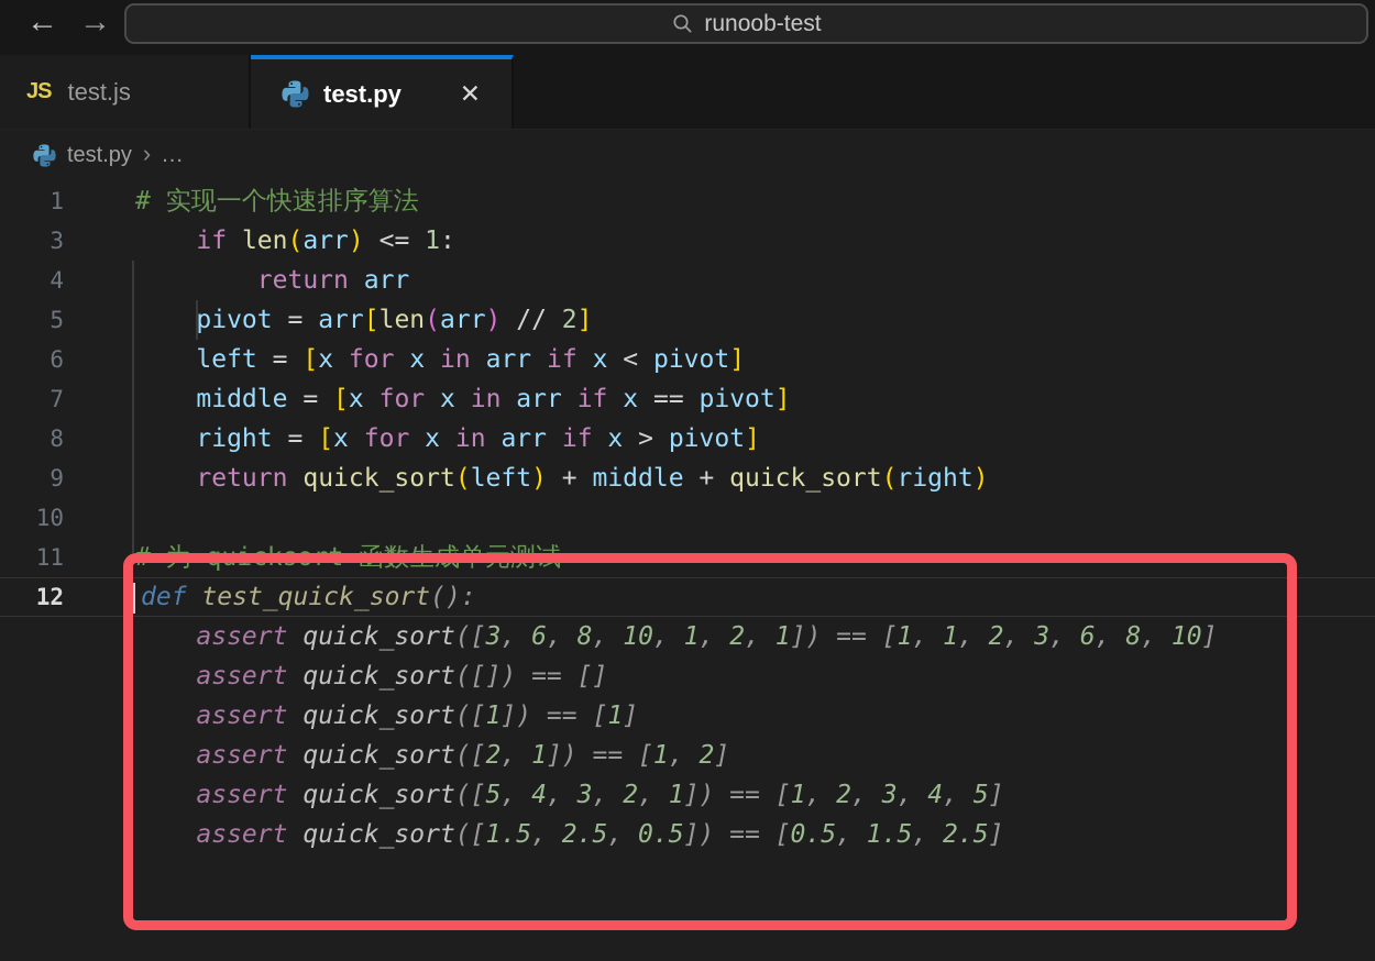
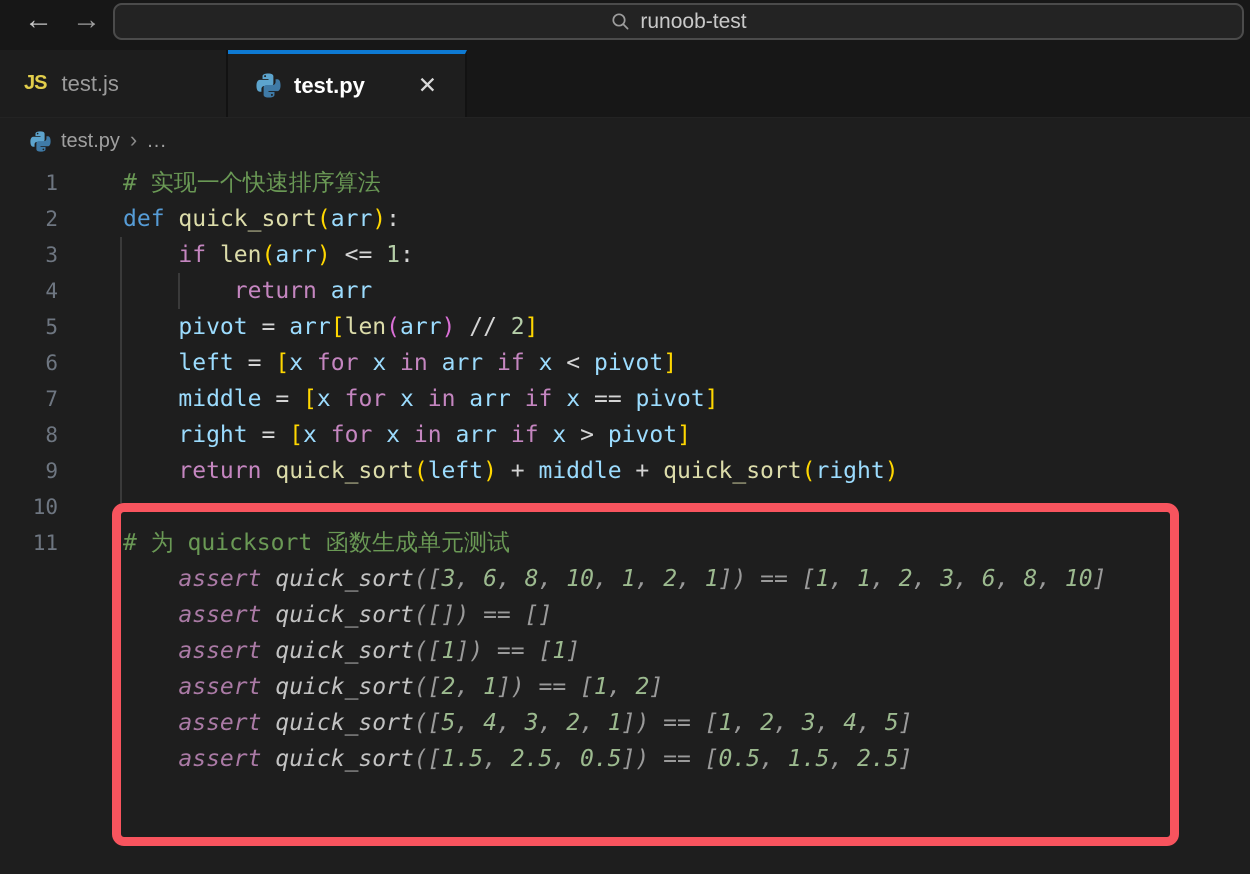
  ←
  →
  runoob-test
  JS
  test.js
  test.py
  ✕
  test.py
  ›
  ...
  1
  # 实现一个快速排序算法
+ 2
+ def quick_sort(arr):
  3
  if len(arr) <= 1:
  4
  return arr
  5
  pivot = arr[len(arr) // 2]
  6
  left = [x for x in arr if x < pivot]
  7
  middle = [x for x in arr if x == pivot]
  8
  right = [x for x in arr if x > pivot]
  9
  return quick_sort(left) + middle + quick_sort(right)
  10
  11
  # 为 quicksort 函数生成单元测试
- 12
- def test_quick_sort():
  assert quick_sort([3, 6, 8, 10, 1, 2, 1]) == [1, 1, 2, 3, 6, 8, 10]
  assert quick_sort([]) == []
  assert quick_sort([1]) == [1]
  assert quick_sort([2, 1]) == [1, 2]
  assert quick_sort([5, 4, 3, 2, 1]) == [1, 2, 3, 4, 5]
  assert quick_sort([1.5, 2.5, 0.5]) == [0.5, 1.5, 2.5]
